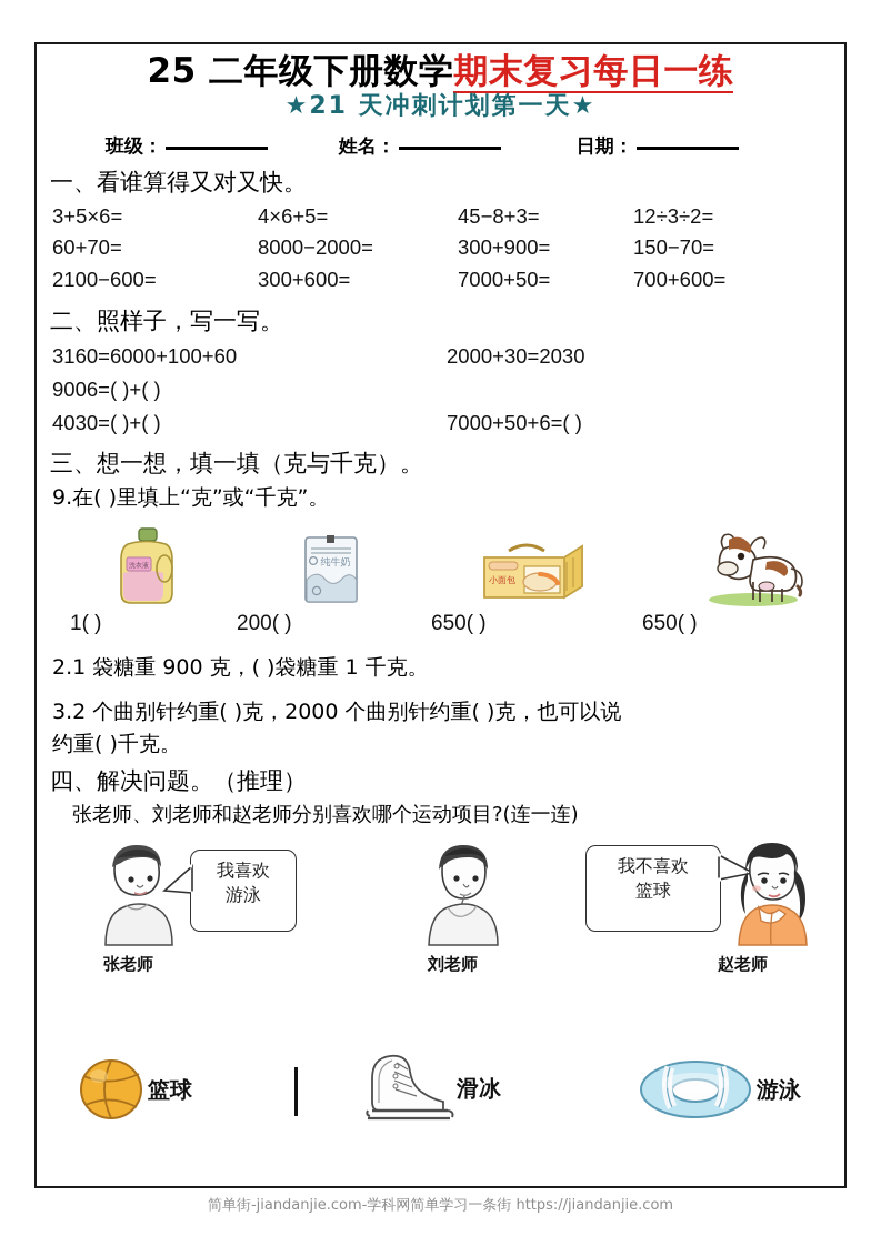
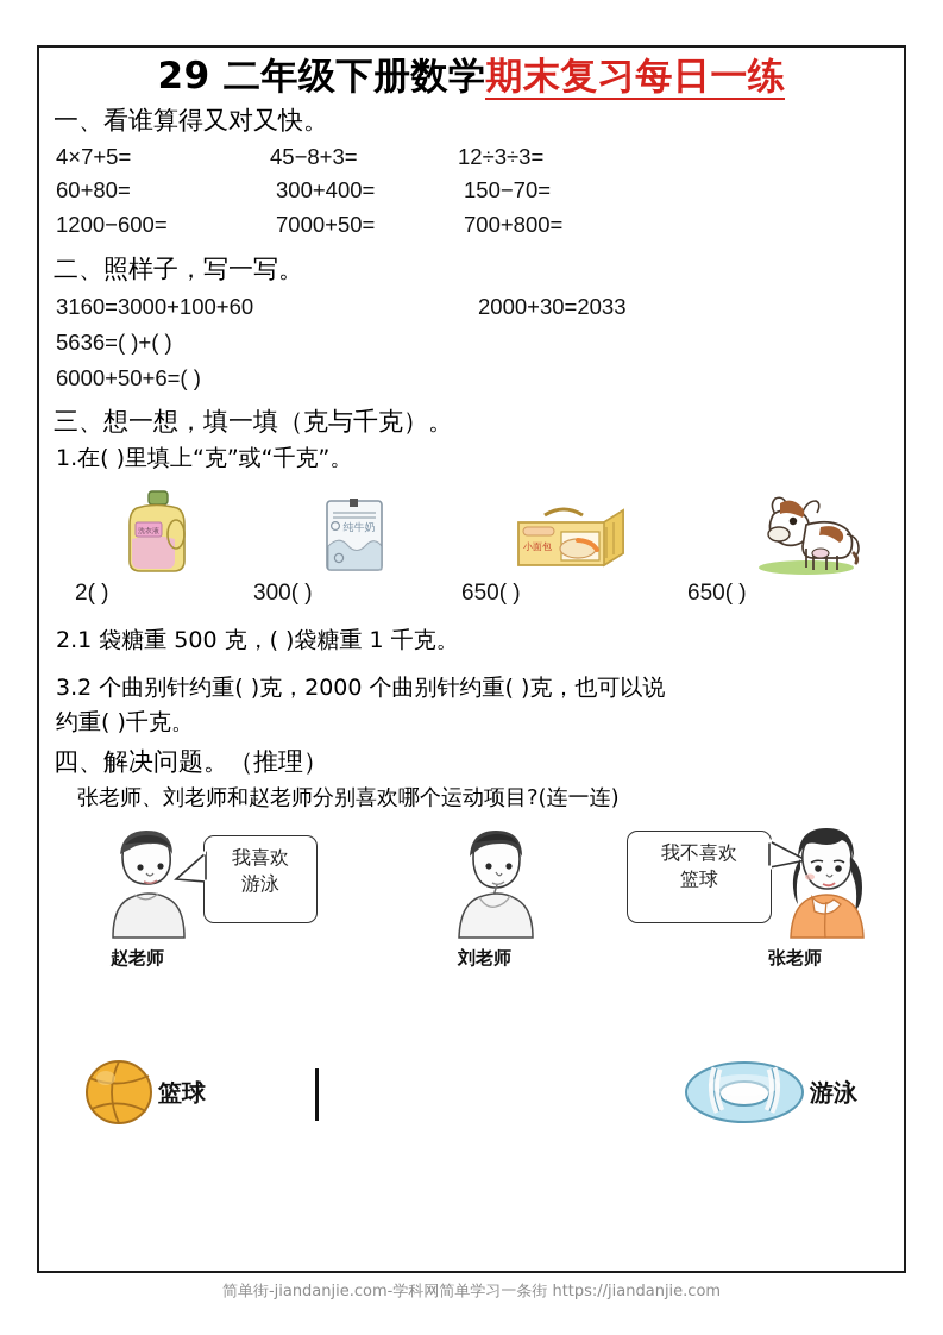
- 25 二年级下册数学期末复习每日一练
+ 29 二年级下册数学期末复习每日一练
- ★21 天冲刺计划第一天★
- 班级： 姓名： 日期：
  一、看谁算得又对又快。
- 3+5×6=
- 4×6+5=
+ 4×7+5=
  45−8+3=
- 12÷3÷2=
+ 12÷3÷3=
- 60+70=
+ 60+80=
- 8000−2000=
- 300+900=
+ 300+400=
  150−70=
- 2100−600=
+ 1200−600=
- 300+600=
  7000+50=
- 700+600=
+ 700+800=
  二、照样子，写一写。
- 3160=6000+100+60
+ 3160=3000+100+60
- 2000+30=2030
+ 2000+30=2033
- 9006=( )+( )
+ 5636=( )+( )
- 4030=( )+( )
- 7000+50+6=( )
+ 6000+50+6=( )
  三、想一想，填一填（克与千克）。
- 9.在( )里填上“克”或“千克”。
+ 1.在( )里填上“克”或“千克”。
- 1( )
+ 2( )
  纯牛奶
- 200( )
+ 300( )
  小面包
  650( )
  650( )
- 2.1 袋糖重 900 克，( )袋糖重 1 千克。
+ 2.1 袋糖重 500 克，( )袋糖重 1 千克。
  3.2 个曲别针约重( )克，2000 个曲别针约重( )克，也可以说
  约重( )千克。
  四、解决问题。（推理）
  张老师、刘老师和赵老师分别喜欢哪个运动项目?(连一连)
  我喜欢
  游泳
- 张老师
+ 赵老师
  刘老师
  我不喜欢
  篮球
- 赵老师
+ 张老师
  篮球
- 滑冰
  游泳
  简单街-jiandanjie.com-学科网简单学习一条街 https://jiandanjie.com
